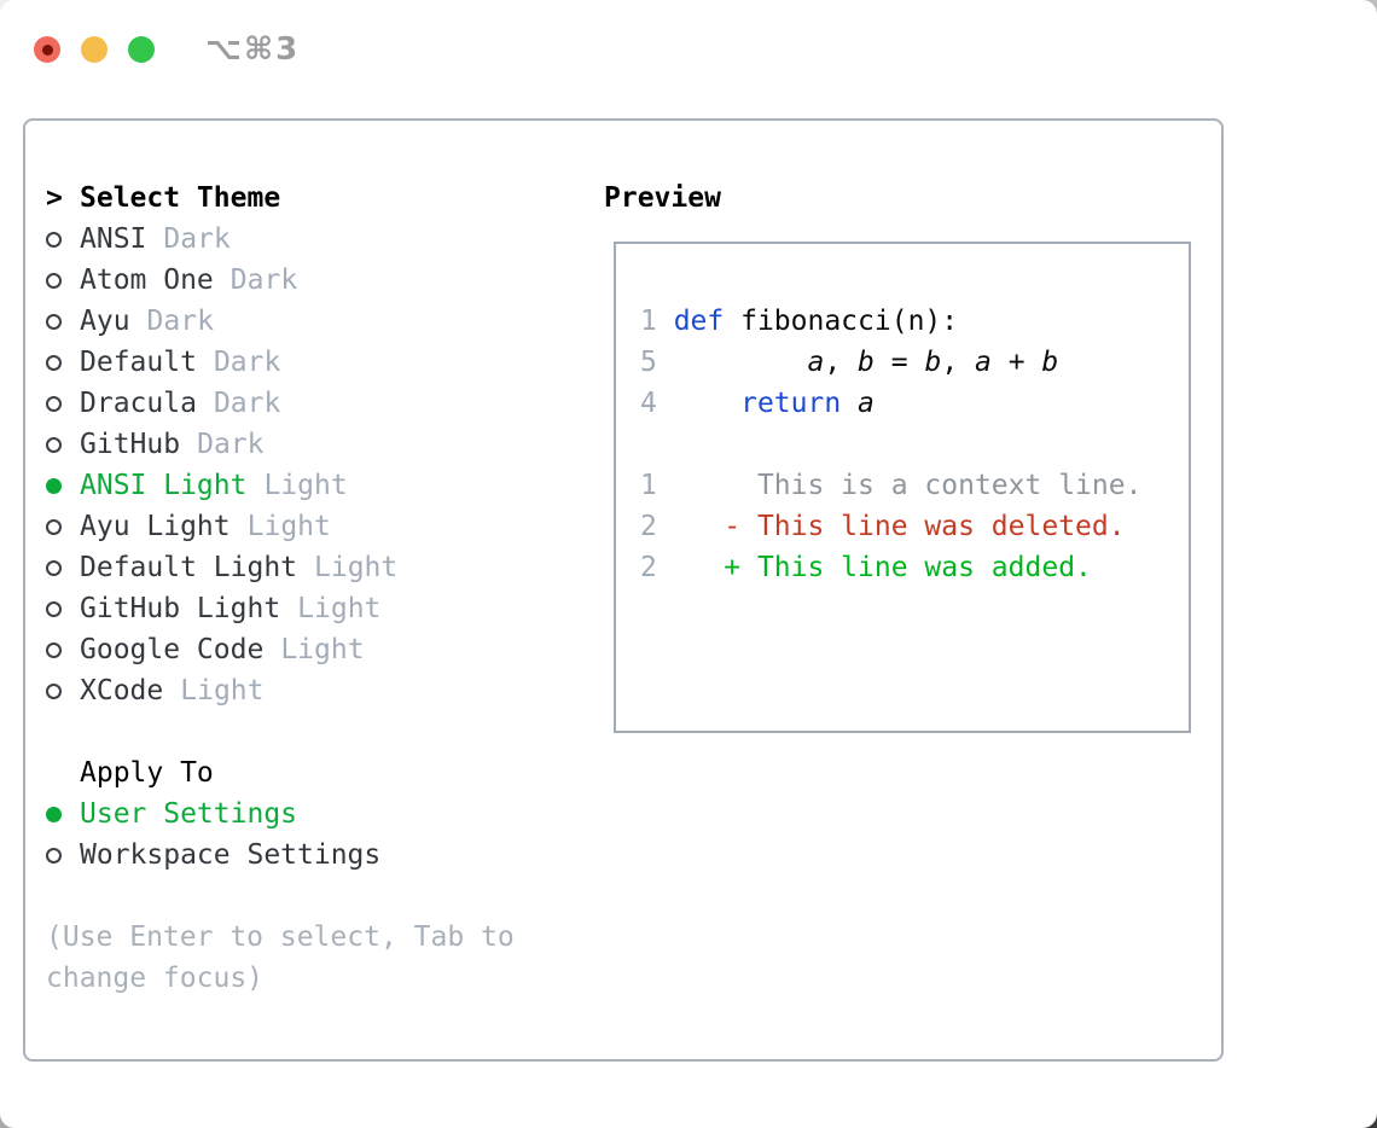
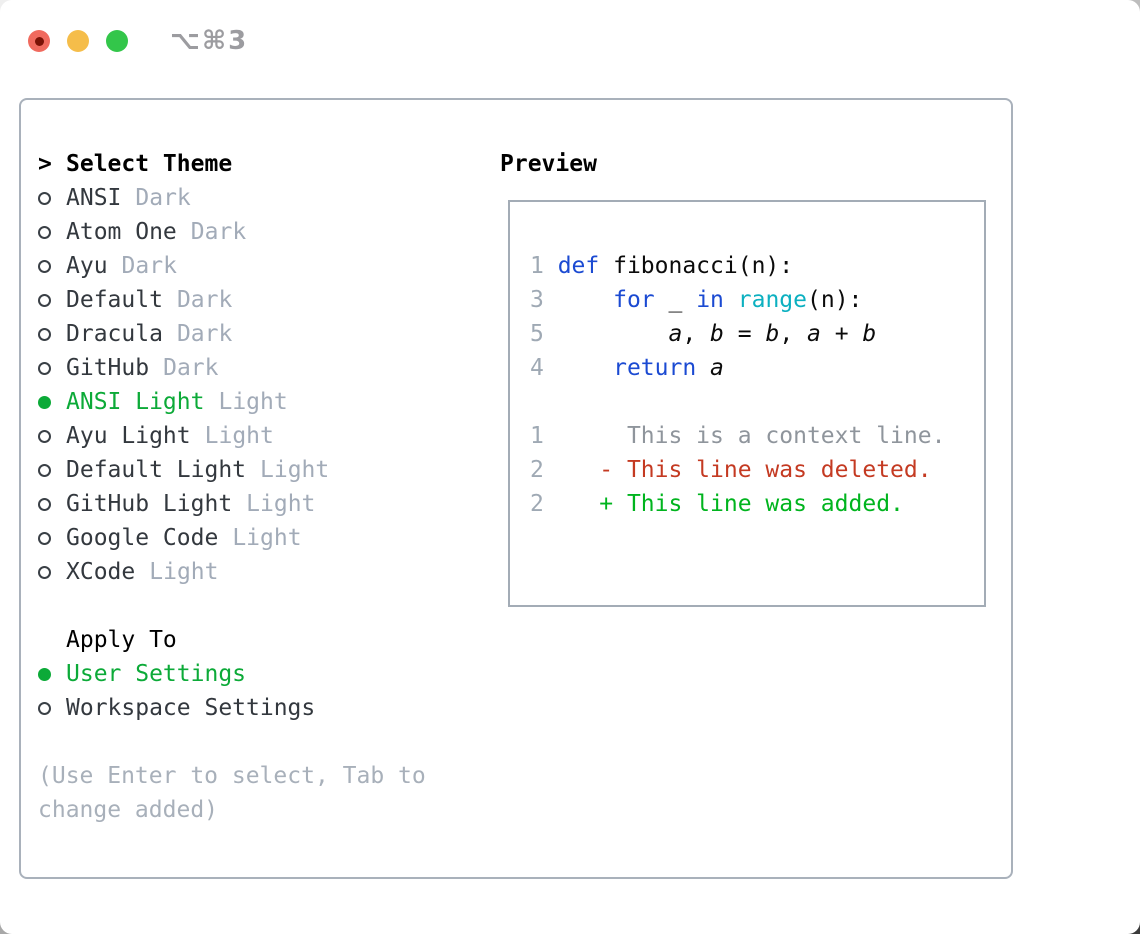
  ⌥⌘3
  >
  Select Theme
  ANSI
  Dark
  Atom One
  Dark
  Ayu
  Dark
  Default
  Dark
  Dracula
  Dark
  GitHub
  Dark
  ANSI Light
  Light
  Ayu Light
  Light
  Default Light
  Light
  GitHub Light
  Light
  Google Code
  Light
  XCode
  Light
  Apply To
  User Settings
  Workspace Settings
- (Use Enter to select, Tab to change focus)
+ (Use Enter to select, Tab to change added)
  Preview
  1 def fibonacci(n):
+ 3 for _ in range(n):
  5 a, b = b, a + b
  4 return a
  1 This is a context line.
  2 - This line was deleted.
  2 + This line was added.
